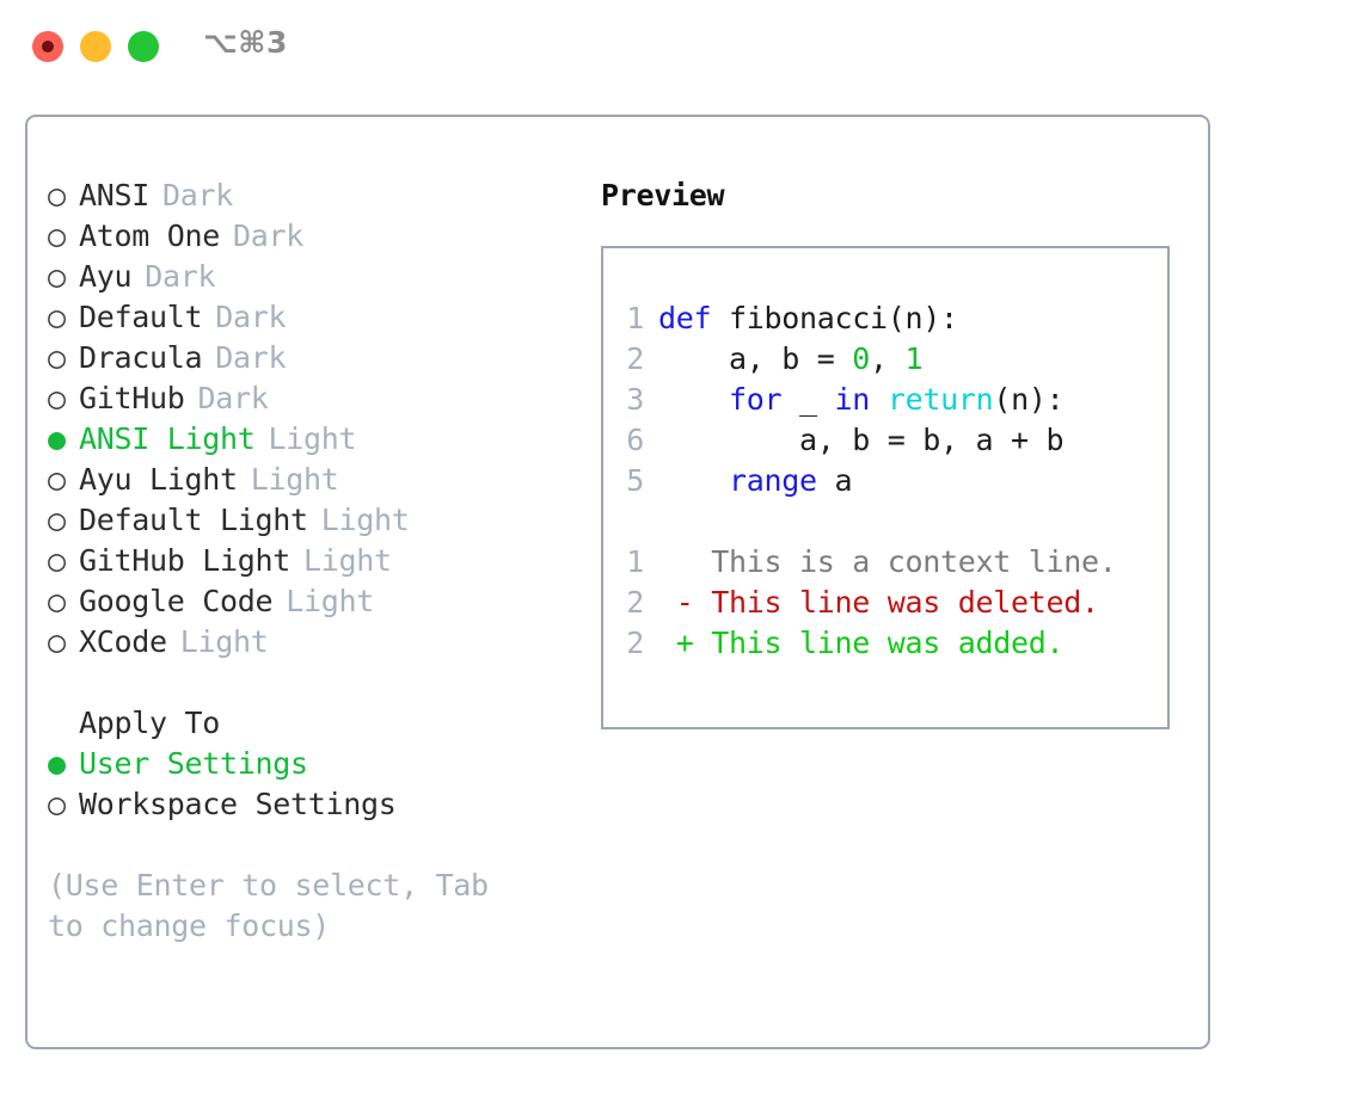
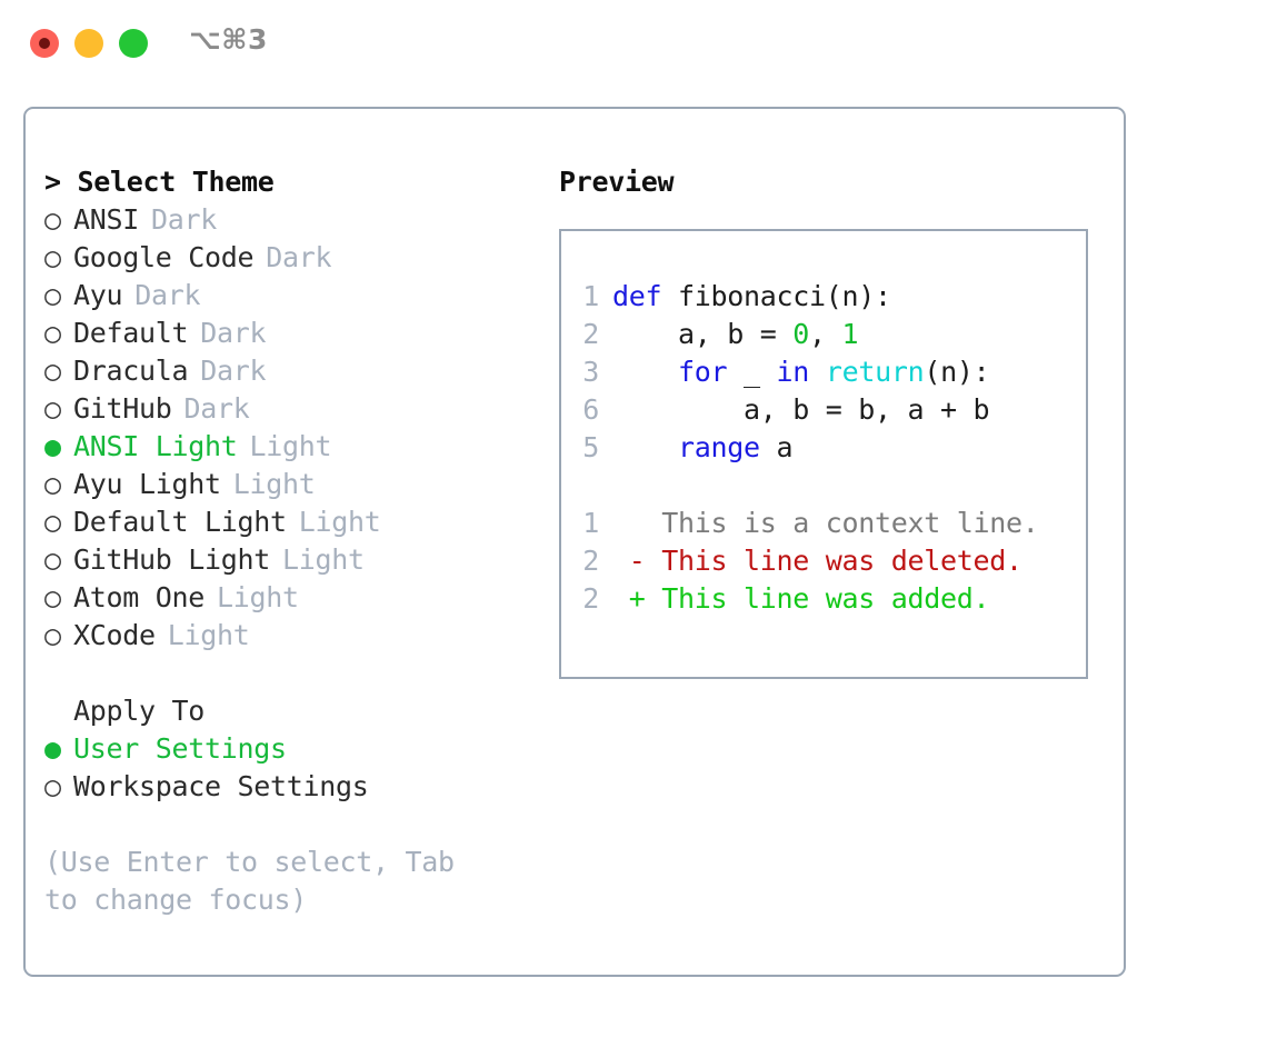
  ⌥⌘3
+ > Select Theme
  ○
  ANSI
  Dark
  ○
- Atom One
+ Google Code
  Dark
  ○
  Ayu
  Dark
  ○
  Default
  Dark
  ○
  Dracula
  Dark
  ○
  GitHub
  Dark
  ●
  ANSI Light
  Light
  ○
  Ayu Light
  Light
  ○
  Default Light
  Light
  ○
  GitHub Light
  Light
  ○
- Google Code
+ Atom One
  Light
  ○
  XCode
  Light
  Apply To
  ●
  User Settings
  ○
  Workspace Settings
  (Use Enter to select, Tab to change focus)
  Preview
  1 def fibonacci(n):
  2 a, b = 0, 1
  3 for _ in return(n):
  6 a, b = b, a + b
  5 range a
  1 This is a context line.
  2 - This line was deleted.
  2 + This line was added.
